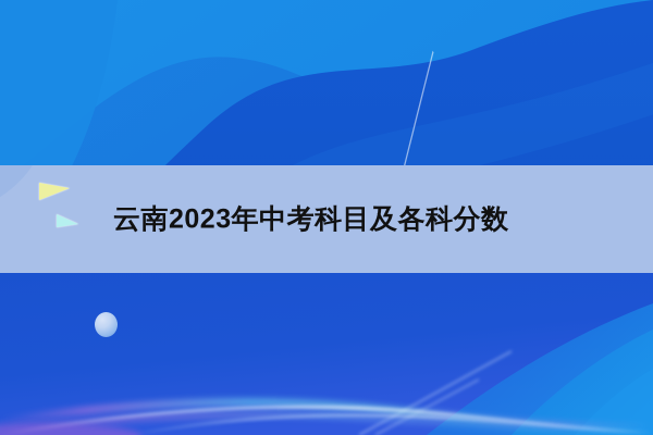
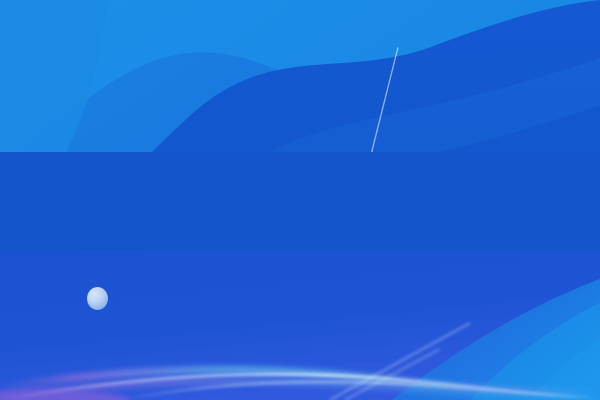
- 云南2023年中考科目及各科分数
